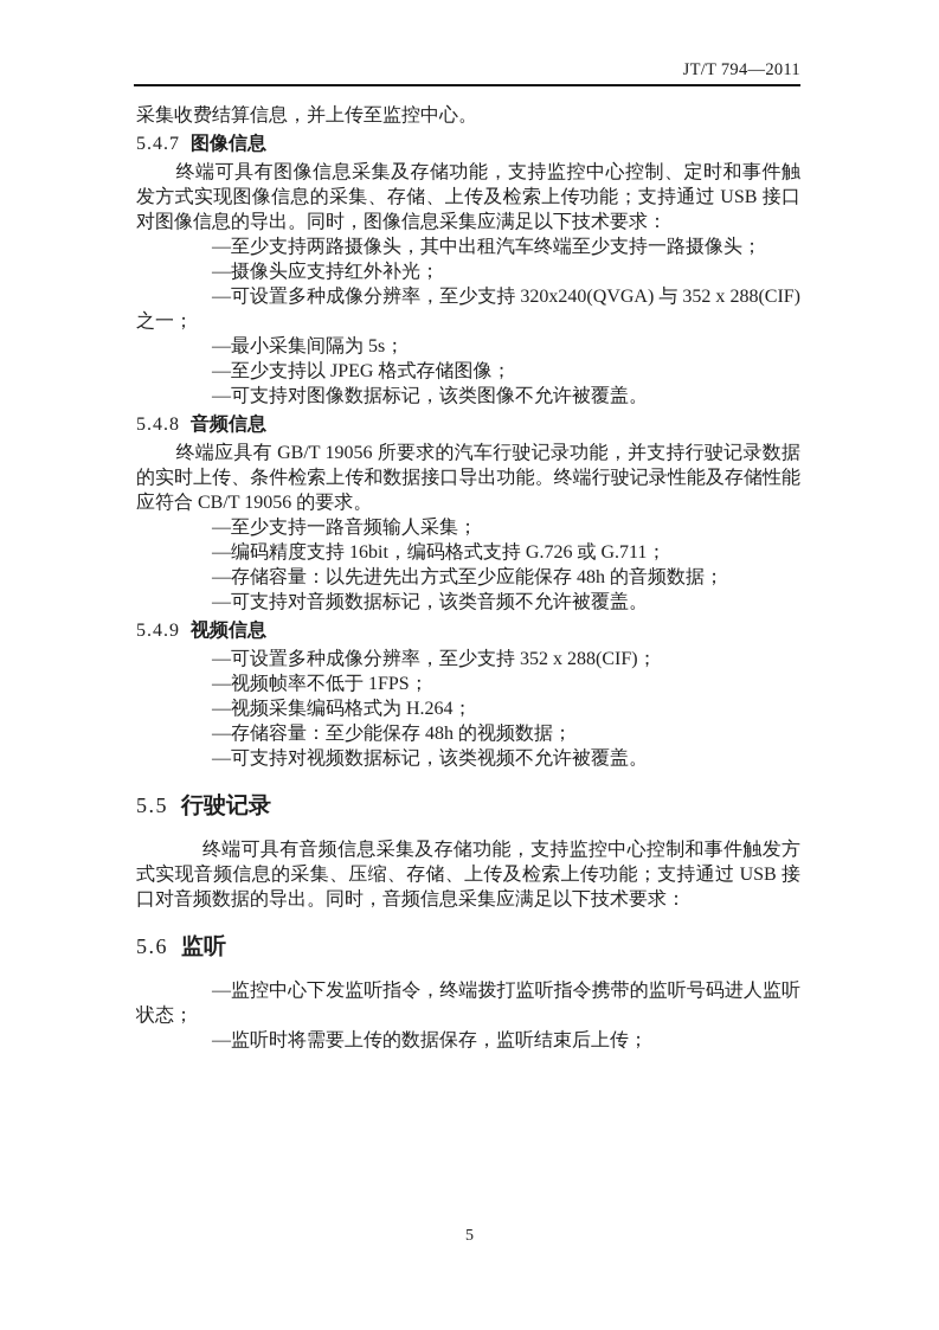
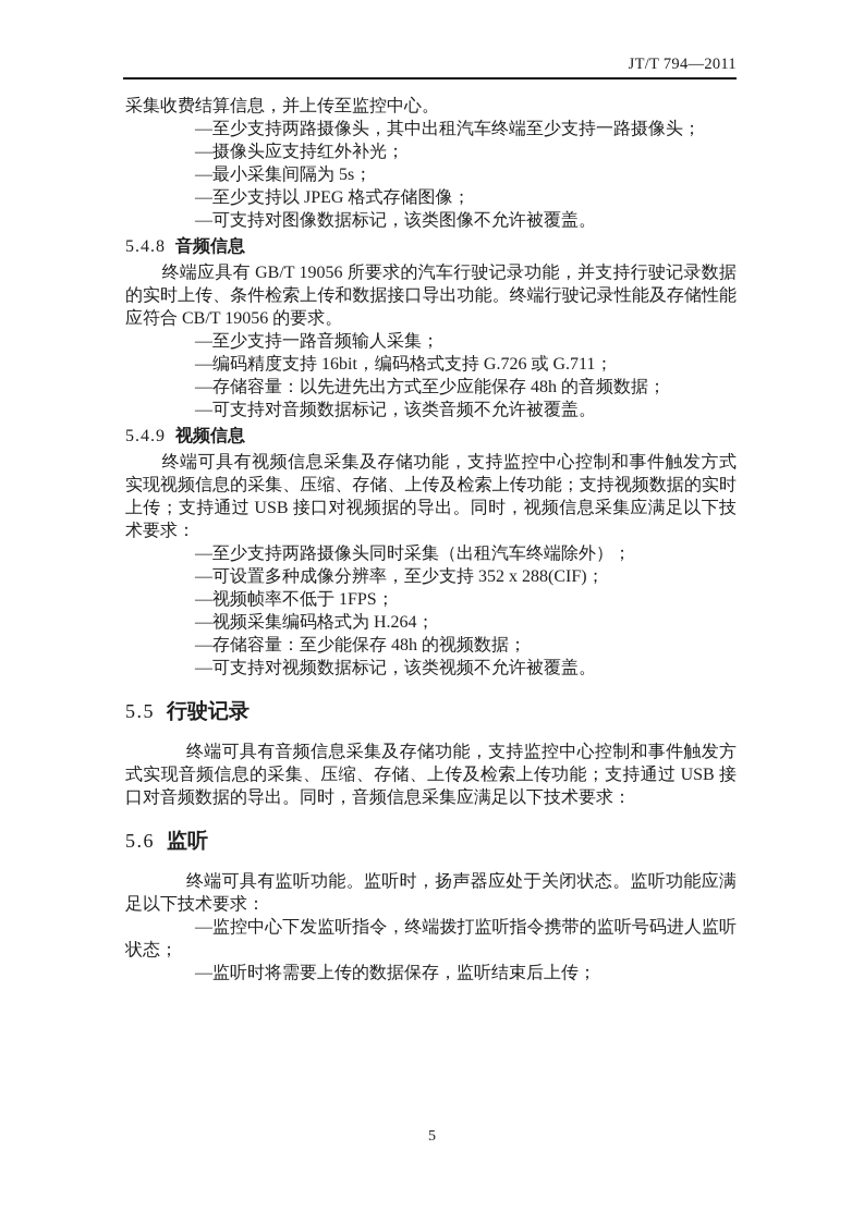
  JT/T 794—2011
  采集收费结算信息，并上传至监控中心。
- 5.4.7 图像信息
- 终端可具有图像信息采集及存储功能，支持监控中心控制、定时和事件触发方式实现图像信息的采集、存储、上传及检索上传功能；支持通过 USB 接口对图像信息的导出。同时，图像信息采集应满足以下技术要求：
  —至少支持两路摄像头，其中出租汽车终端至少支持一路摄像头；
  —摄像头应支持红外补光；
- —可设置多种成像分辨率，至少支持 320x240(QVGA) 与 352 x 288(CIF)之一；
  —最小采集间隔为 5s；
  —至少支持以 JPEG 格式存储图像；
  —可支持对图像数据标记，该类图像不允许被覆盖。
  5.4.8 音频信息
  终端应具有 GB/T 19056 所要求的汽车行驶记录功能，并支持行驶记录数据的实时上传、条件检索上传和数据接口导出功能。终端行驶记录性能及存储性能应符合 CB/T 19056 的要求。
  —至少支持一路音频输人采集；
  —编码精度支持 16bit，编码格式支持 G.726 或 G.711；
  —存储容量：以先进先出方式至少应能保存 48h 的音频数据；
  —可支持对音频数据标记，该类音频不允许被覆盖。
  5.4.9 视频信息
+ 终端可具有视频信息采集及存储功能，支持监控中心控制和事件触发方式实现视频信息的采集、压缩、存储、上传及检索上传功能；支持视频数据的实时上传；支持通过 USB 接口对视频据的导出。同时，视频信息采集应满足以下技术要求：
+ —至少支持两路摄像头同时采集（出租汽车终端除外）；
  —可设置多种成像分辨率，至少支持 352 x 288(CIF)；
  —视频帧率不低于 1FPS；
  —视频采集编码格式为 H.264；
  —存储容量：至少能保存 48h 的视频数据；
  —可支持对视频数据标记，该类视频不允许被覆盖。
  5.5 行驶记录
  终端可具有音频信息采集及存储功能，支持监控中心控制和事件触发方式实现音频信息的采集、压缩、存储、上传及检索上传功能；支持通过 USB 接口对音频数据的导出。同时，音频信息采集应满足以下技术要求：
  5.6 监听
+ 终端可具有监听功能。监听时，扬声器应处于关闭状态。监听功能应满足以下技术要求：
  —监控中心下发监听指令，终端拨打监听指令携带的监听号码进人监听状态；
  —监听时将需要上传的数据保存，监听结束后上传；
  5
